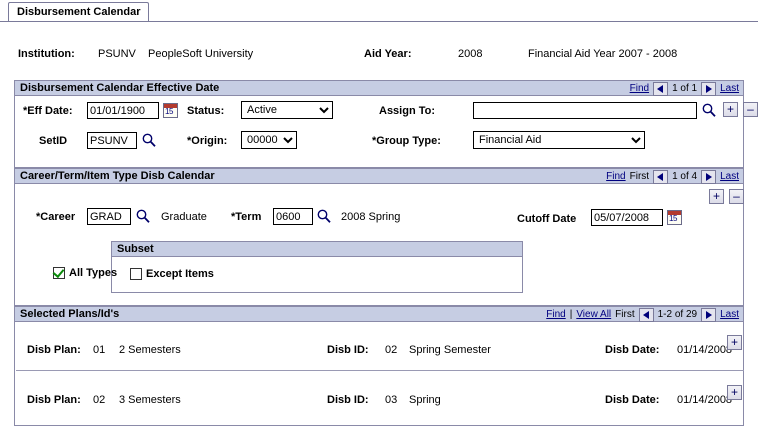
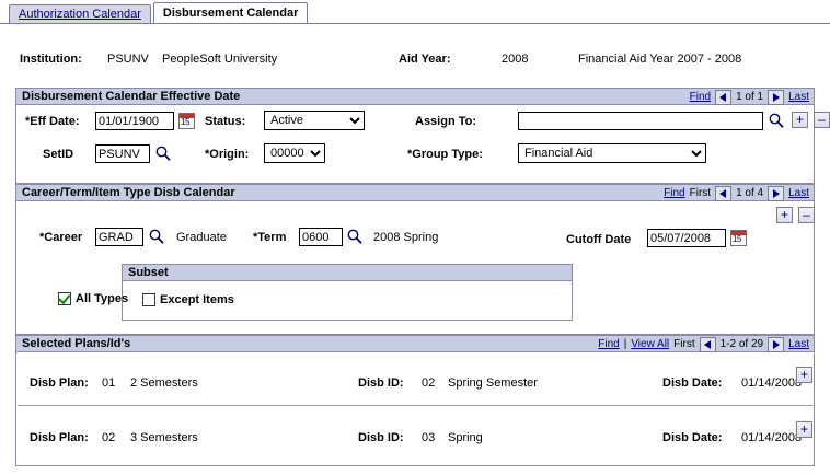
+ Authorization Calendar
  Disbursement Calendar
  Institution:
  PSUNV
  PeopleSoft University
  Aid Year:
  2008
  Financial Aid Year 2007 - 2008
  Disbursement Calendar Effective Date
  Find
  1 of 1
  Last
  *Eff Date:
  01/01/1900
  15
  Status:
  Active
  Assign To:
  +
  –
  SetID
  PSUNV
  *Origin:
  00000
  *Group Type:
  Financial Aid
  Career/Term/Item Type Disb Calendar
  Find
  First
  1 of 4
  Last
  +
  –
  *Career
  GRAD
  Graduate
  *Term
  0600
  2008 Spring
  Cutoff Date
  05/07/2008
  15
  Subset
  Except Items
  All Types
  Selected Plans/Id's
  Find
  |
  View All
  First
  1-2 of 29
  Last
  Disb Plan:
  01
  2 Semesters
  Disb ID:
  02
  Spring Semester
  Disb Date:
  01/14/2008
  +
  Disb Plan:
  02
  3 Semesters
  Disb ID:
  03
  Spring
  Disb Date:
  01/14/2008
  +
